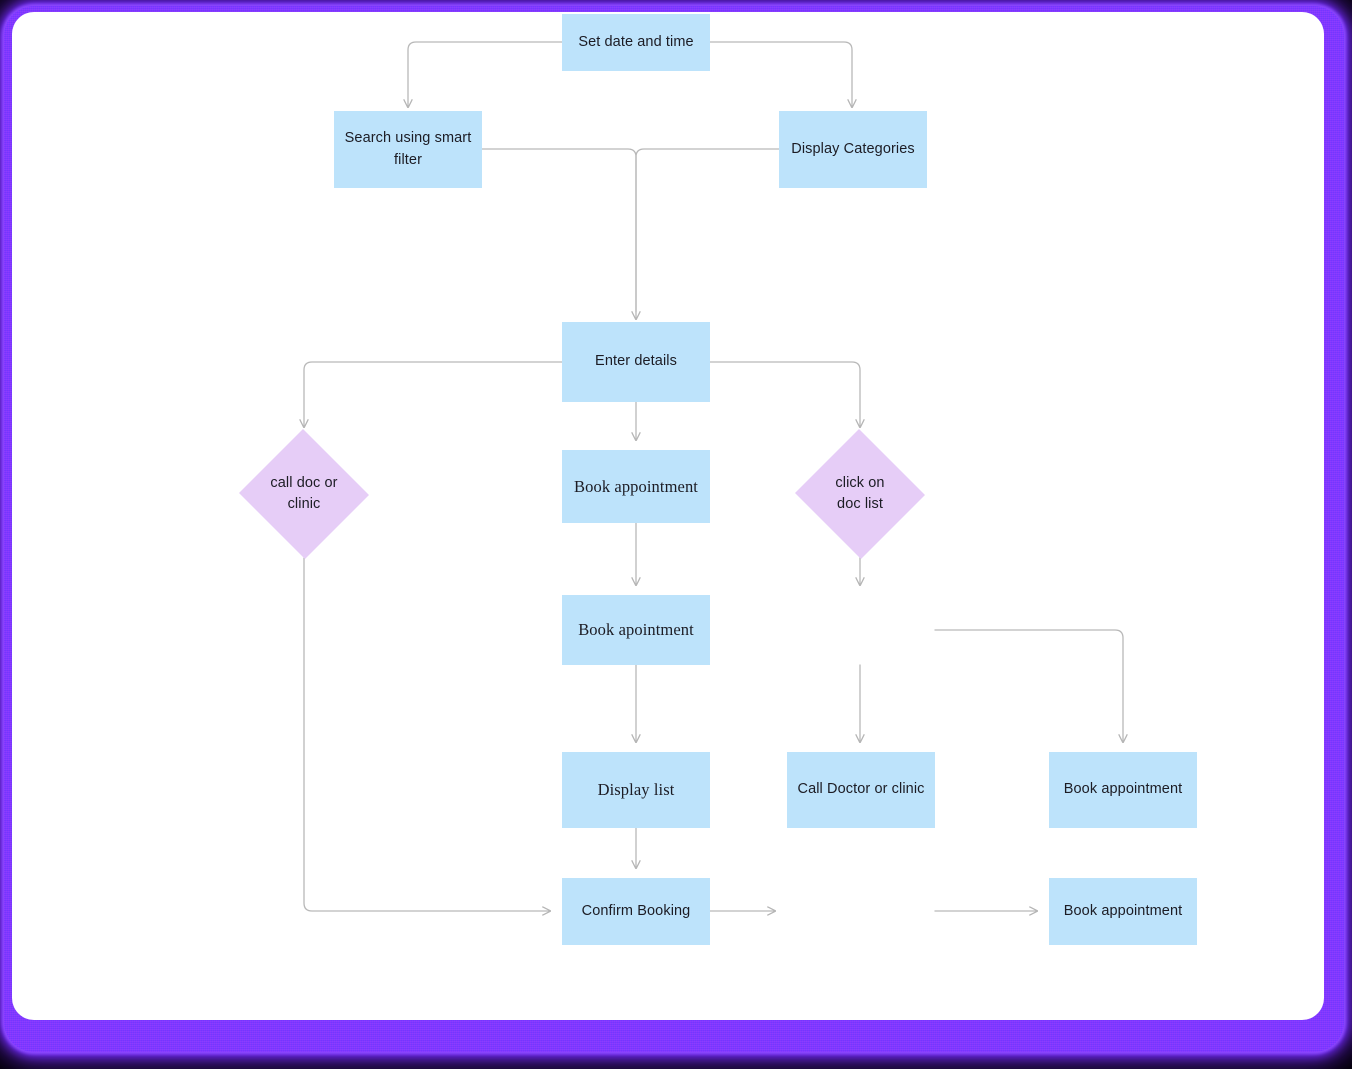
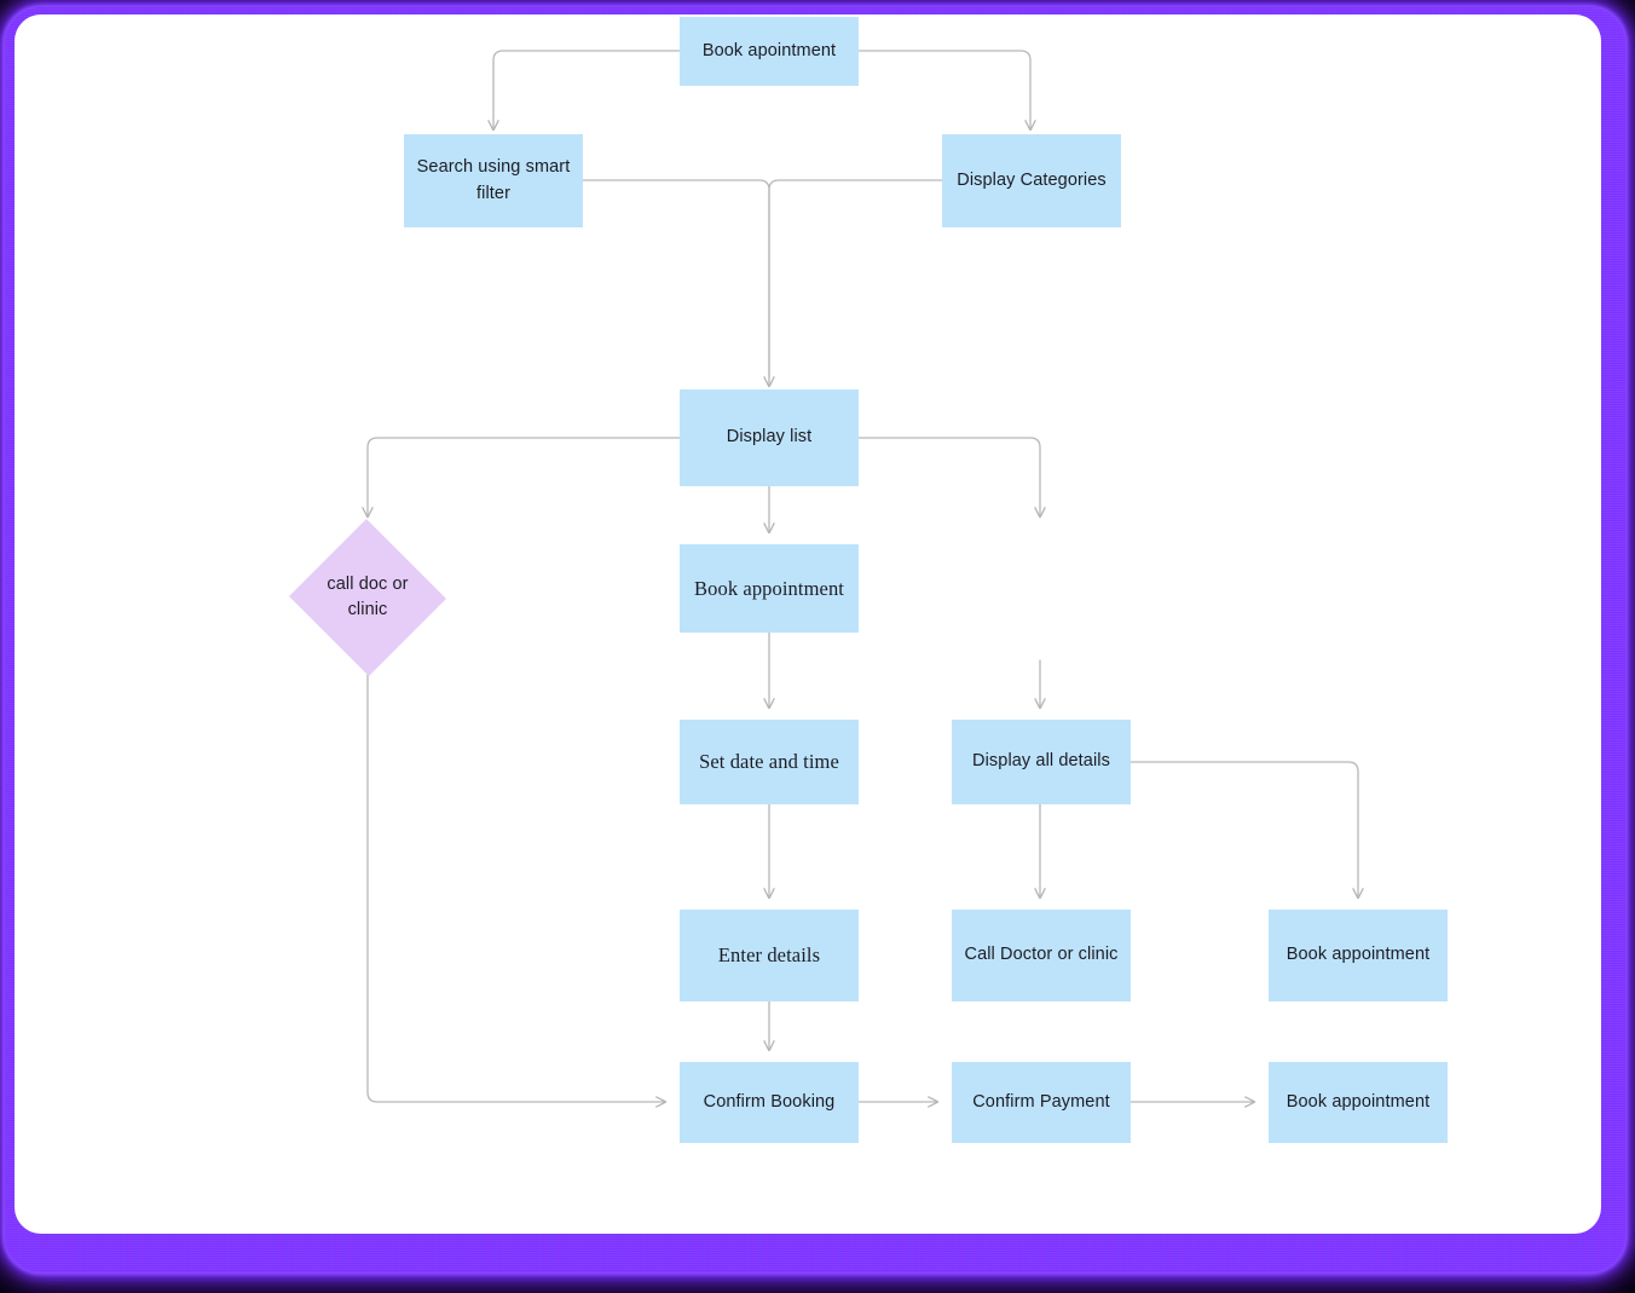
- Set date and time
+ Book apointment
  Search using smart
  filter
  Display Categories
- Enter details
+ Display list
  call doc or
  clinic
  Book appointment
- click on
- doc list
- Book apointment
+ Set date and time
+ Display all details
- Display list
+ Enter details
  Call Doctor or clinic
  Book appointment
  Confirm Booking
+ Confirm Payment
  Book appointment
